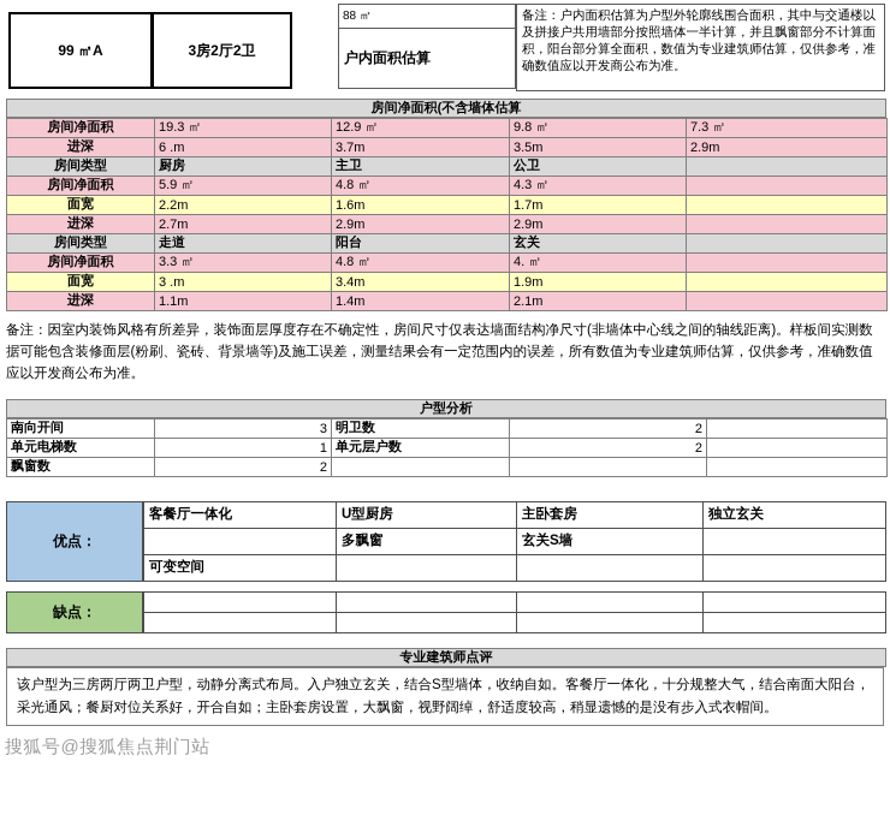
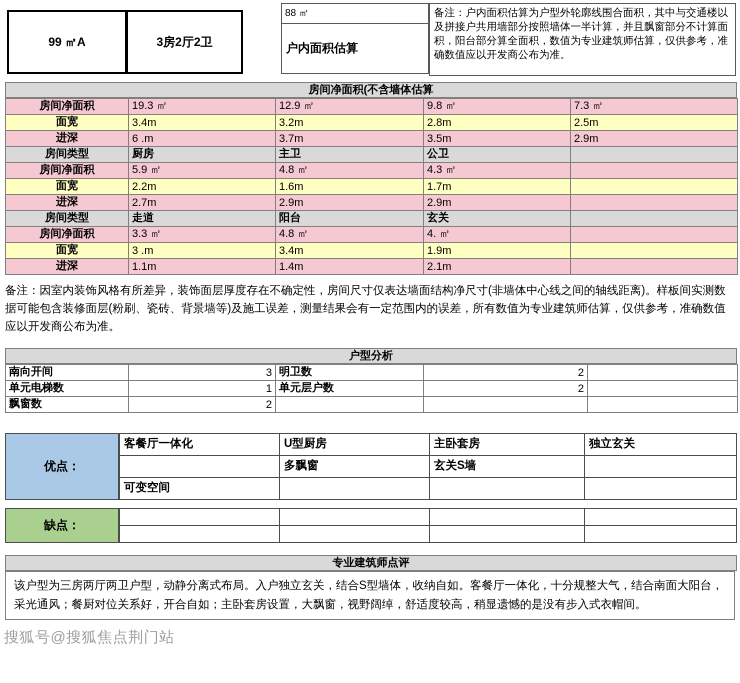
  99 ㎡A
  3房2厅2卫
  88 ㎡
  户内面积估算
  备注：户内面积估算为户型外轮廓线围合面积，其中与交通楼以及拼接户共用墙部分按照墙体一半计算，并且飘窗部分不计算面积，阳台部分算全面积，数值为专业建筑师估算，仅供参考，准确数值应以开发商公布为准。
  房间净面积(不含墙体估算
  房间净面积	19.3 ㎡	12.9 ㎡	9.8 ㎡	7.3 ㎡
+ 面宽	3.4m	3.2m	2.8m	2.5m
  进深	6 .m	3.7m	3.5m	2.9m
  房间类型	厨房	主卫	公卫
  房间净面积	5.9 ㎡	4.8 ㎡	4.3 ㎡
  面宽	2.2m	1.6m	1.7m
  进深	2.7m	2.9m	2.9m
  房间类型	走道	阳台	玄关
  房间净面积	3.3 ㎡	4.8 ㎡	4. ㎡
  面宽	3 .m	3.4m	1.9m
  进深	1.1m	1.4m	2.1m
  备注：因室内装饰风格有所差异，装饰面层厚度存在不确定性，房间尺寸仅表达墙面结构净尺寸(非墙体中心线之间的轴线距离)。样板间实测数据可能包含装修面层(粉刷、瓷砖、背景墙等)及施工误差，测量结果会有一定范围内的误差，所有数值为专业建筑师估算，仅供参考，准确数值应以开发商公布为准。
  户型分析
  南向开间	3	明卫数	2
  单元电梯数	1	单元层户数	2
  飘窗数	2
  优点：
  客餐厅一体化	U型厨房	主卧套房	独立玄关
  	多飘窗	玄关S墙
  可变空间
  缺点：
  专业建筑师点评
  该户型为三房两厅两卫户型，动静分离式布局。入户独立玄关，结合S型墙体，收纳自如。客餐厅一体化，十分规整大气，结合南面大阳台，采光通风；餐厨对位关系好，开合自如；主卧套房设置，大飘窗，视野阔绰，舒适度较高，稍显遗憾的是没有步入式衣帽间。
  搜狐号@搜狐焦点荆门站
